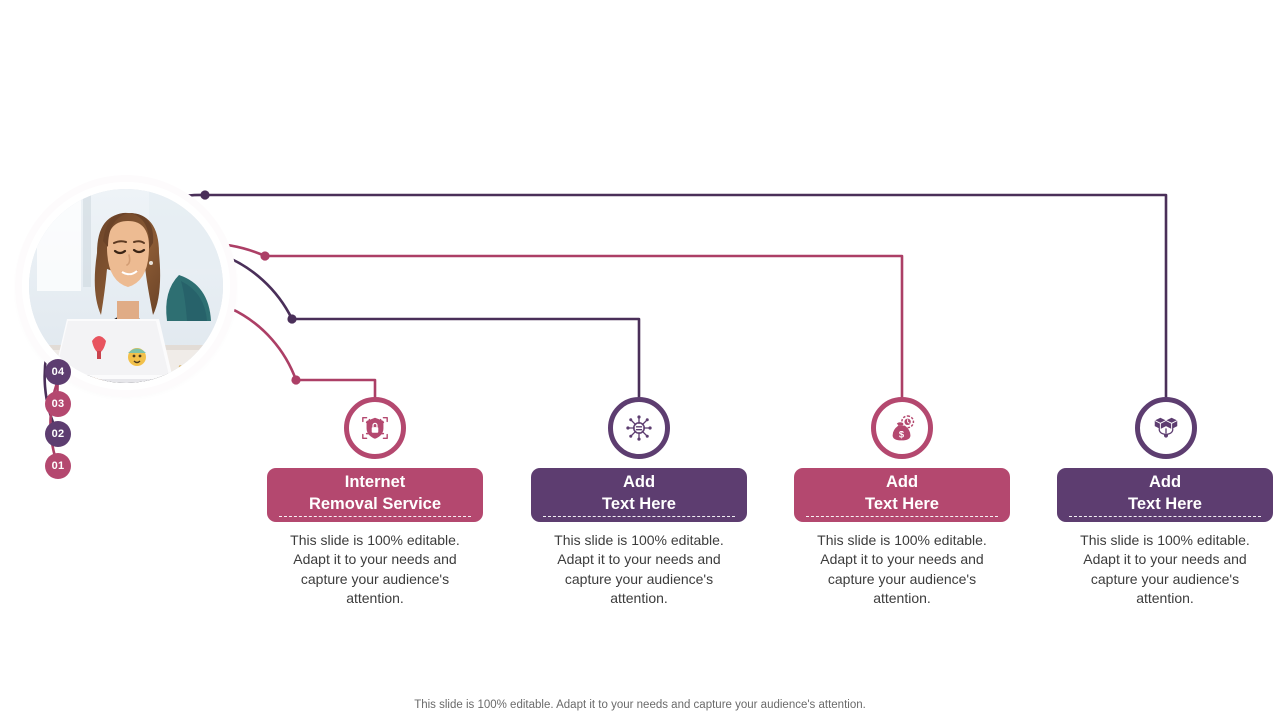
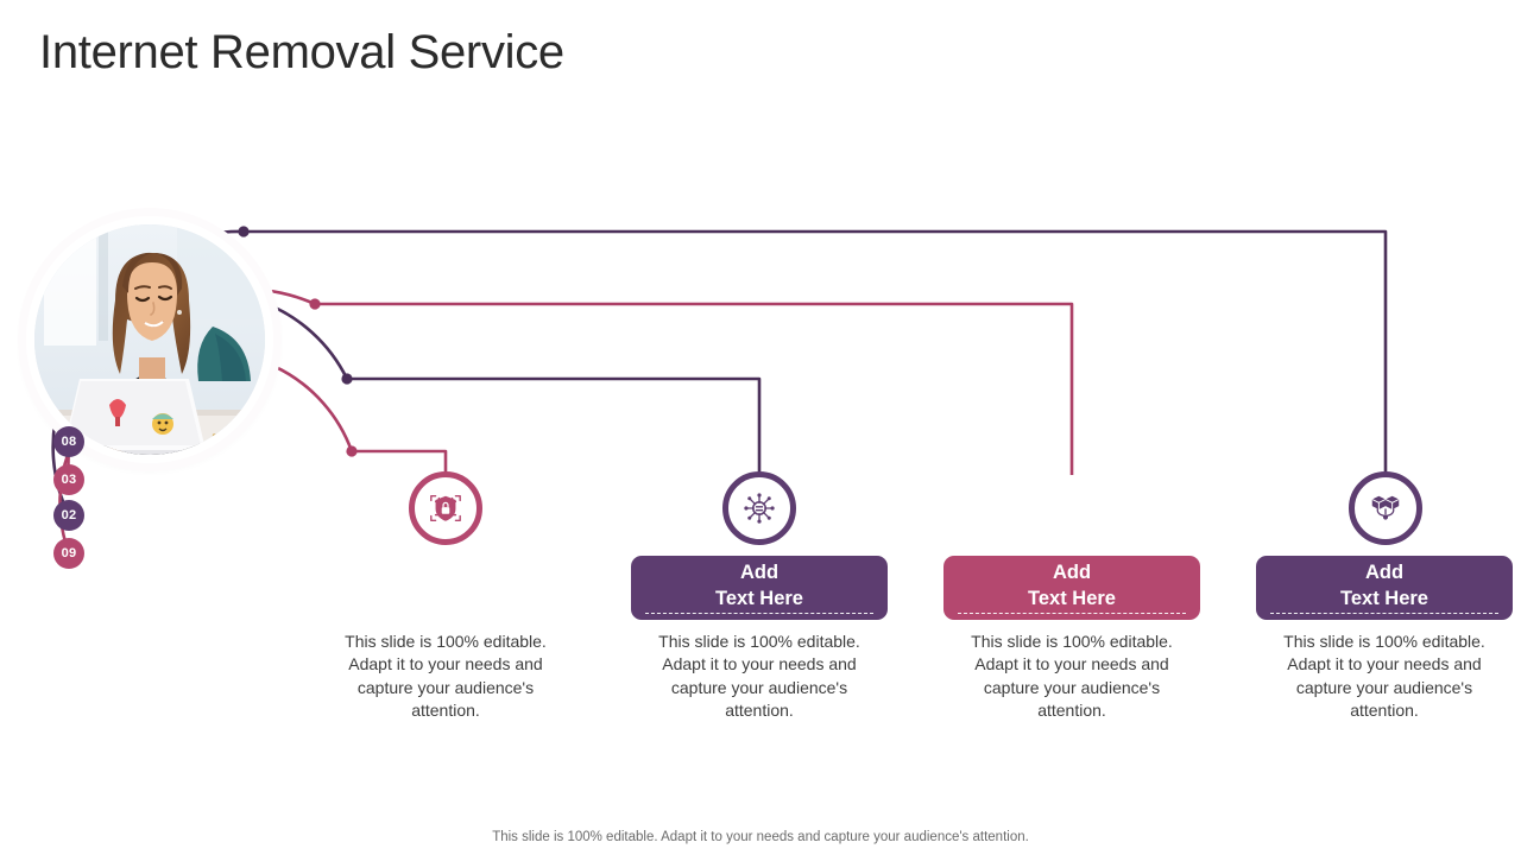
+ Internet Removal Service
- 04
+ 08
  03
  02
- 01
+ 09
- Internet
- Removal Service
  This slide is 100% editable. Adapt it to your needs and capture your audience's attention.
  Add
  Text Here
  This slide is 100% editable. Adapt it to your needs and capture your audience's attention.
- $
  Add
  Text Here
  This slide is 100% editable. Adapt it to your needs and capture your audience's attention.
  Add
  Text Here
  This slide is 100% editable. Adapt it to your needs and capture your audience's attention.
  This slide is 100% editable. Adapt it to your needs and capture your audience's attention.
